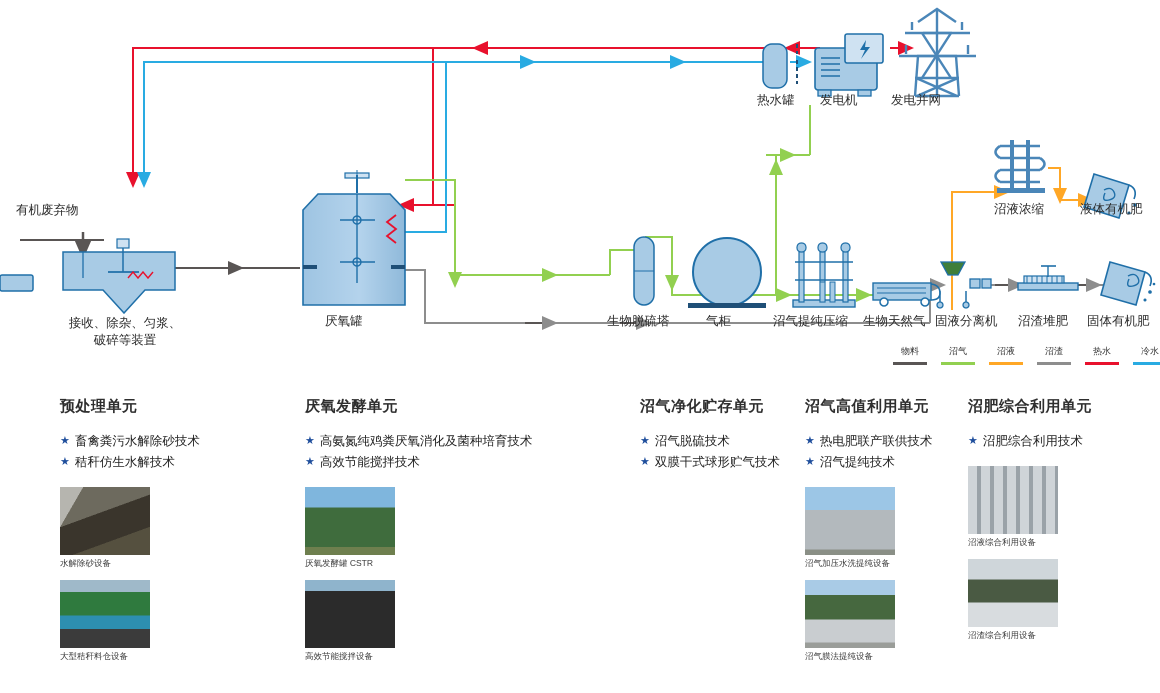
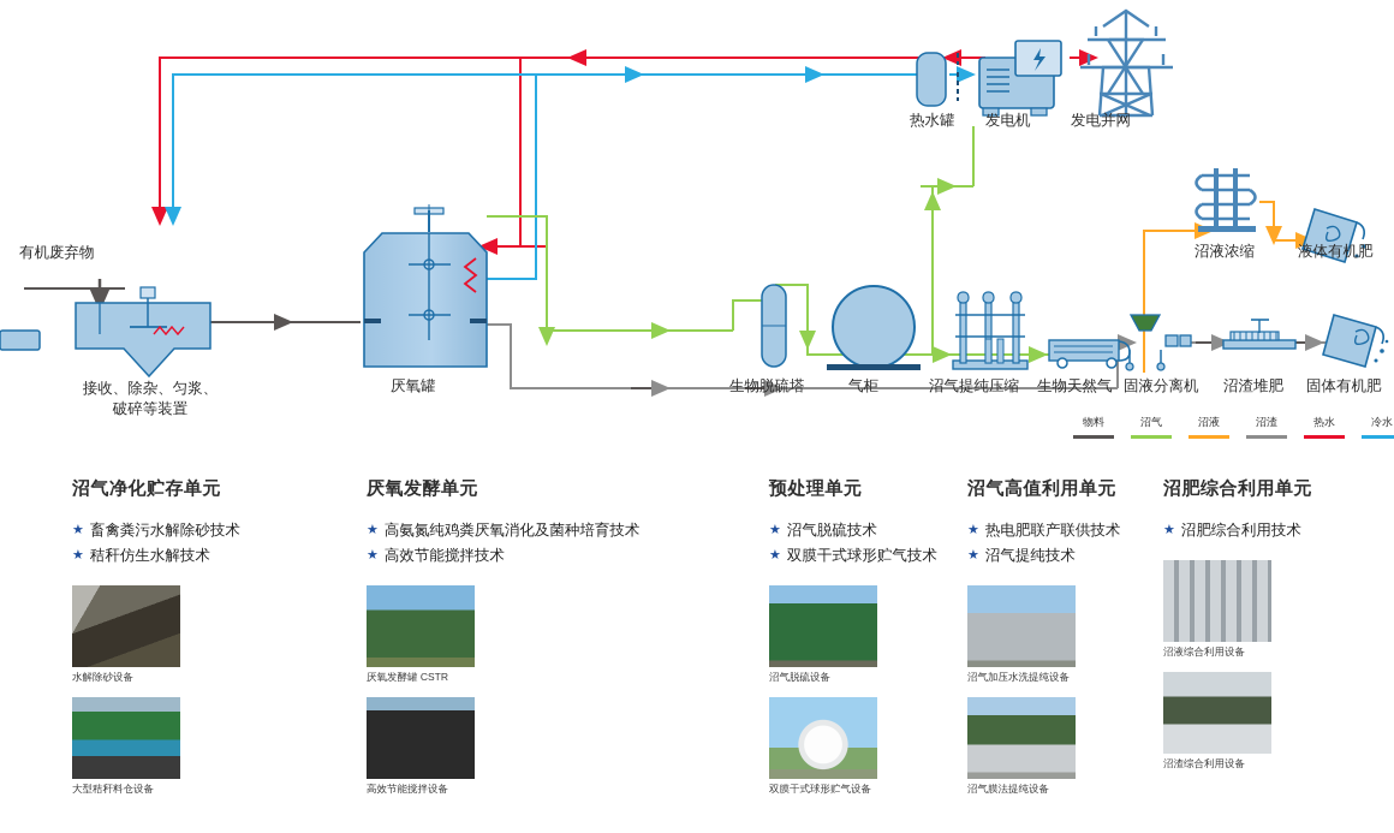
  有机废弃物
  接收、除杂、匀浆、
  破碎等装置
  厌氧罐
  生物脱硫塔
  气柜
  沼气提纯压缩
  生物天然气
  热水罐
  发电机
  发电并网
  固液分离机
  沼渣堆肥
  固体有机肥
  沼液浓缩
  液体有机肥
  物料
  沼气
  沼液
  沼渣
  热水
  冷水
- 预处理单元
+ 沼气净化贮存单元
  ★
  畜禽粪污水解除砂技术
  ★
  秸秆仿生水解技术
  水解除砂设备
  大型秸秆料仓设备
  厌氧发酵单元
  ★
  高氨氮纯鸡粪厌氧消化及菌种培育技术
  ★
  高效节能搅拌技术
  厌氧发酵罐 CSTR
  高效节能搅拌设备
- 沼气净化贮存单元
+ 预处理单元
  ★
  沼气脱硫技术
  ★
  双膜干式球形贮气技术
+ 沼气脱硫设备
+ 双膜干式球形贮气设备
  沼气高值利用单元
  ★
  热电肥联产联供技术
  ★
  沼气提纯技术
  沼气加压水洗提纯设备
  沼气膜法提纯设备
  沼肥综合利用单元
  ★
  沼肥综合利用技术
  沼液综合利用设备
  沼渣综合利用设备
